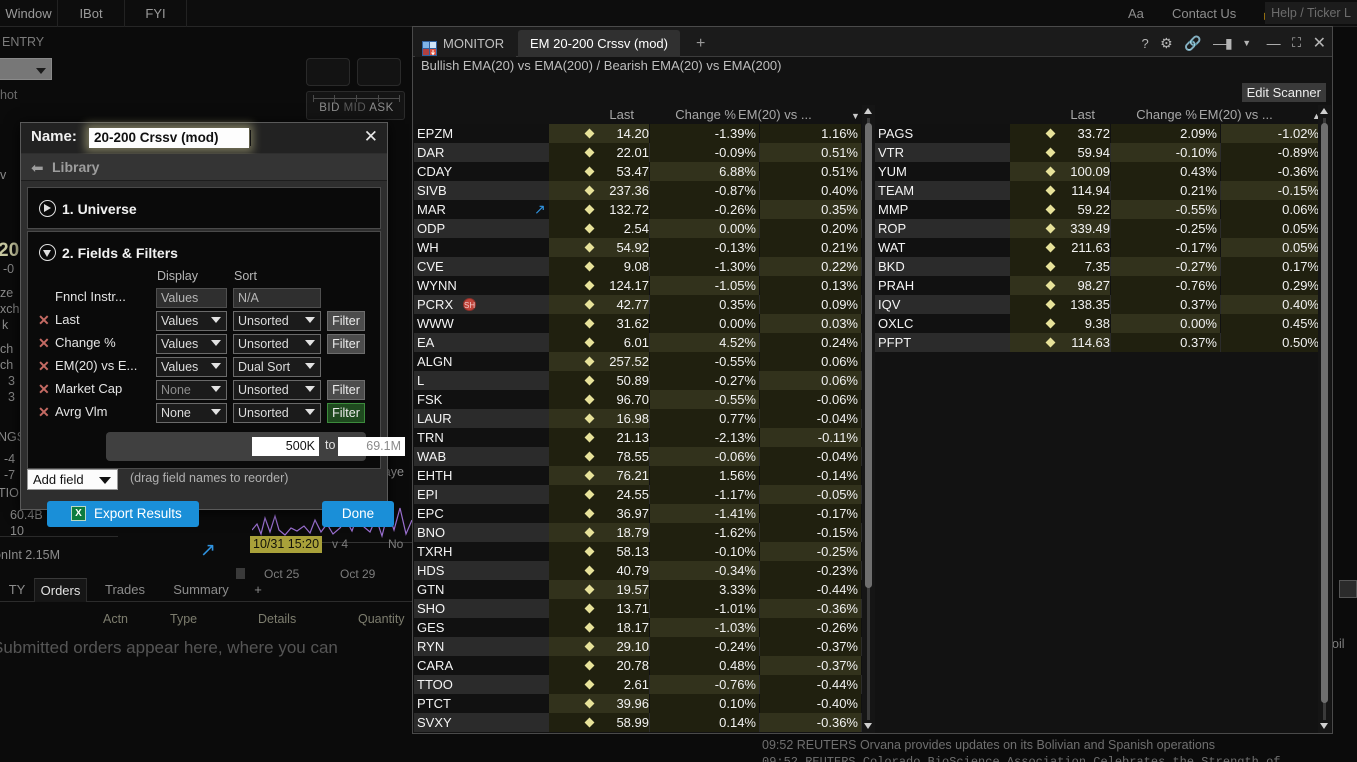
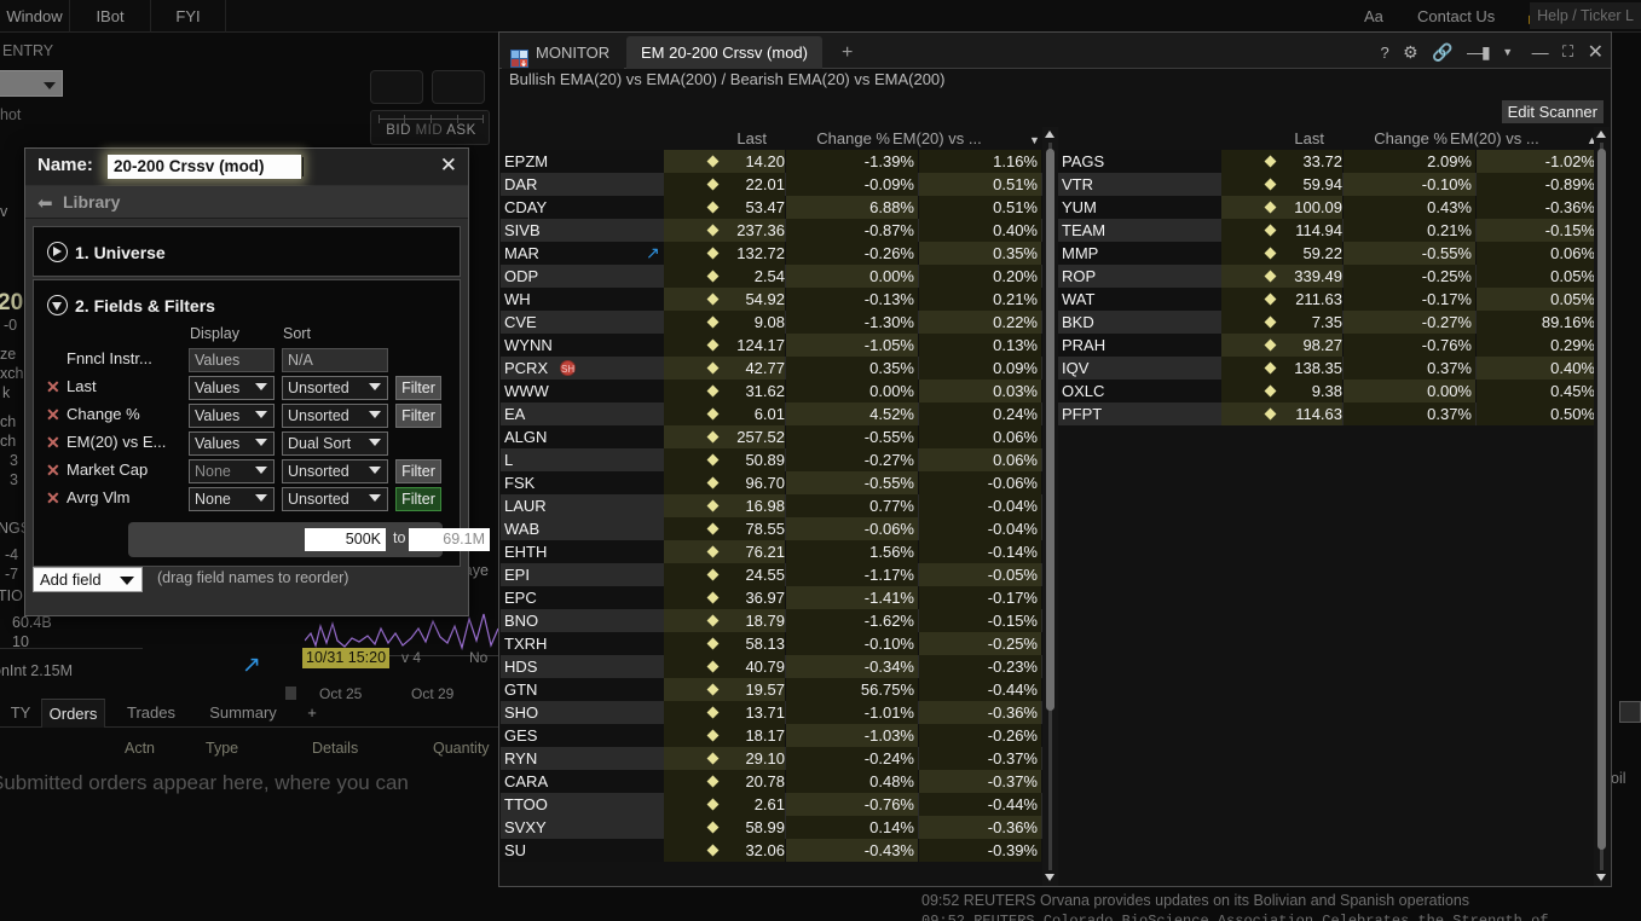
  Window
  IBot
  FYI
  Aa
  Contact Us
  Help / Ticker L
  ENTRY
  hot
  BID MID ASK
  v
  20
  -0
  ze
  xch
  k
  ch
  ch
  3
  3
  -4
  -7
  TIO
  60.4B
  10
  nInt 2.15M
  10/31 15:20
  v 4
  No
  Oct 25
  Oct 29
  ↗
  TY
  Orders
  Trades
  Summary
  +
  Actn
  Type
  Details
  Quantity
  ubmitted orders appear here, where you can
  oil
  MONITOR
  EM 20-200 Crssv (mod)
  +
  ? ⚙ 🔗 —▮ ▼ — ⛶ ✕
  Bullish EMA(20) vs EMA(200) / Bearish EMA(20) vs EMA(200)
  Edit Scanner
  Last
  Change %
  EM(20) vs ...
  ▼
  EPZM
  14.20
  -1.39%
  1.16%
  DAR
  22.01
  -0.09%
  0.51%
  CDAY
  53.47
  6.88%
  0.51%
  SIVB
  237.36
  -0.87%
  0.40%
  MAR
  132.72
  -0.26%
  0.35%
  ↗
  ODP
  2.54
  0.00%
  0.20%
  WH
  54.92
  -0.13%
  0.21%
  CVE
  9.08
  -1.30%
  0.22%
  WYNN
  124.17
  -1.05%
  0.13%
  PCRX
  42.77
  0.35%
  0.09%
  SH
  WWW
  31.62
  0.00%
  0.03%
  EA
  6.01
  4.52%
  0.24%
  ALGN
  257.52
  -0.55%
  0.06%
  L
  50.89
  -0.27%
  0.06%
  FSK
  96.70
  -0.55%
  -0.06%
  LAUR
  16.98
  0.77%
  -0.04%
- TRN
- 21.13
- -2.13%
- -0.11%
  WAB
  78.55
  -0.06%
  -0.04%
  EHTH
  76.21
  1.56%
  -0.14%
  EPI
  24.55
  -1.17%
  -0.05%
  EPC
  36.97
  -1.41%
  -0.17%
  BNO
  18.79
  -1.62%
  -0.15%
  TXRH
  58.13
  -0.10%
  -0.25%
  HDS
  40.79
  -0.34%
  -0.23%
  GTN
  19.57
- 3.33%
+ 56.75%
  -0.44%
  SHO
  13.71
  -1.01%
  -0.36%
  GES
  18.17
  -1.03%
  -0.26%
  RYN
  29.10
  -0.24%
  -0.37%
  CARA
  20.78
  0.48%
  -0.37%
  TTOO
  2.61
  -0.76%
  -0.44%
- PTCT
- 39.96
- 0.10%
- -0.40%
  SVXY
  58.99
  0.14%
  -0.36%
+ SU
+ 32.06
+ -0.43%
+ -0.39%
  Last
  Change %
  EM(20) vs ...
  ▲
  PAGS
  33.72
  2.09%
  -1.02%
  VTR
  59.94
  -0.10%
  -0.89%
  YUM
  100.09
  0.43%
  -0.36%
  TEAM
  114.94
  0.21%
  -0.15%
  MMP
  59.22
  -0.55%
  0.06%
  ROP
  339.49
  -0.25%
  0.05%
  WAT
  211.63
  -0.17%
  0.05%
  BKD
  7.35
  -0.27%
- 0.17%
+ 89.16%
  PRAH
  98.27
  -0.76%
  0.29%
  IQV
  138.35
  0.37%
  0.40%
  OXLC
  9.38
  0.00%
  0.45%
  PFPT
  114.63
  0.37%
  0.50%
  09:52 REUTERS Orvana provides updates on its Bolivian and Spanish operations
  Name:
  20-200 Crssv (mod)
  ✕
  ⬅
  Library
  1. Universe
  2. Fields & Filters
  Display
  Sort
  Fnncl Instr...
  Values
  N/A
  ✕
  Last
  Values
  Unsorted
  Filter
  ✕
  Change %
  Values
  Unsorted
  Filter
  ✕
  EM(20) vs E...
  Values
  Dual Sort
  ✕
  Market Cap
  None
  Unsorted
  Filter
  ✕
  Avrg Vlm
  None
  Unsorted
  Filter
  500K
  to
  69.1M
  Add field
  (drag field names to reorder)
- X
- Export Results
- Done
